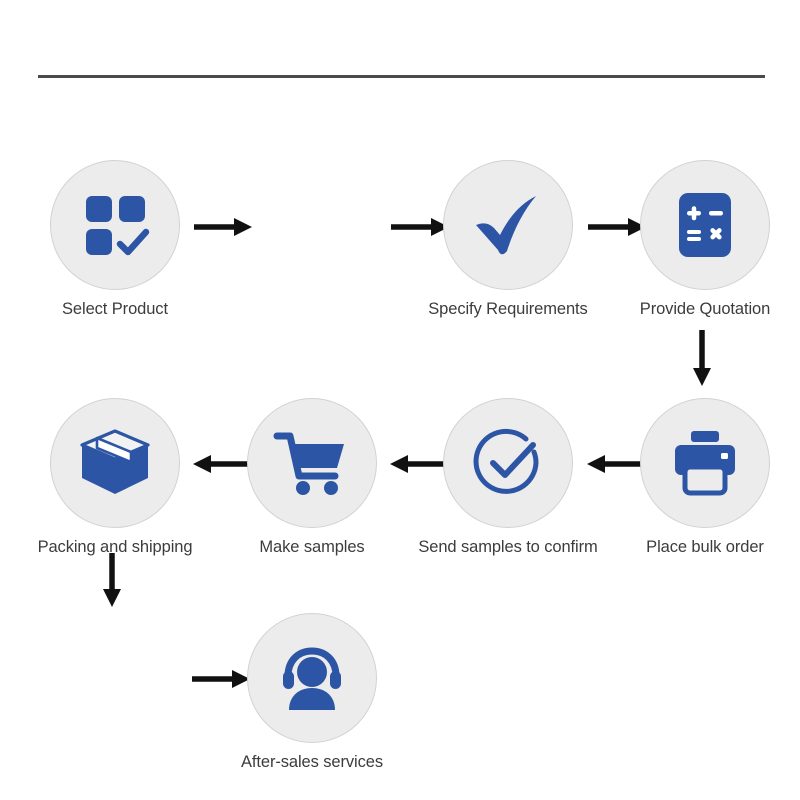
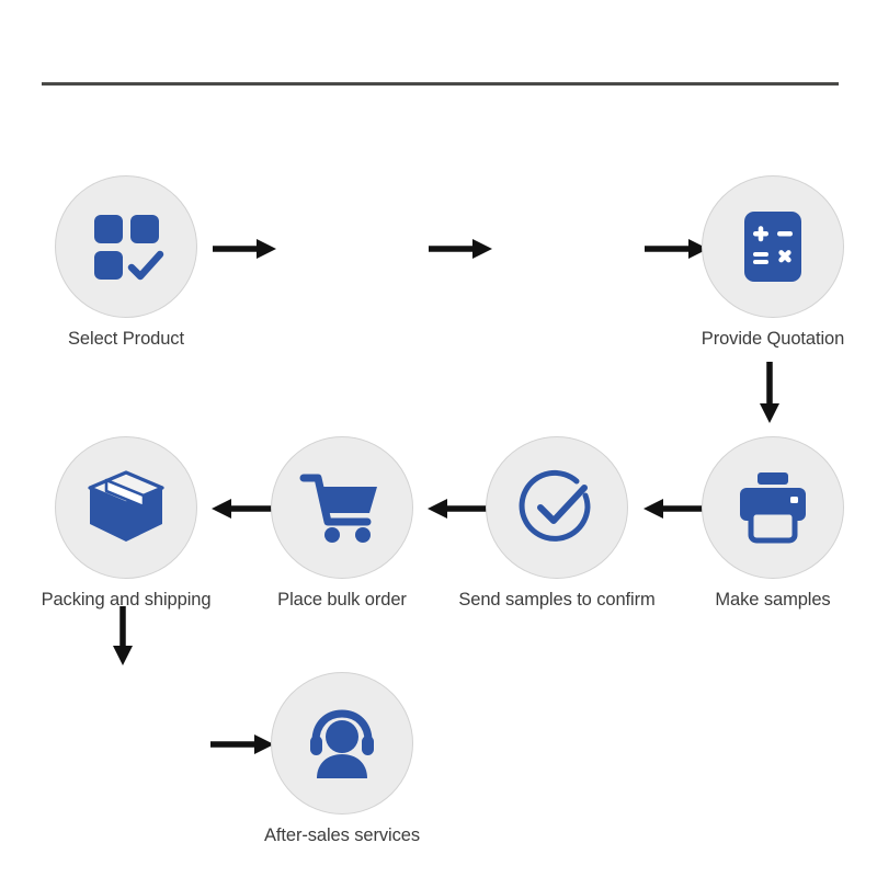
  Select Product
- Specify Requirements
  Provide Quotation
  Packing and shipping
- Make samples
+ Place bulk order
  Send samples to confirm
- Place bulk order
+ Make samples
  After-sales services
